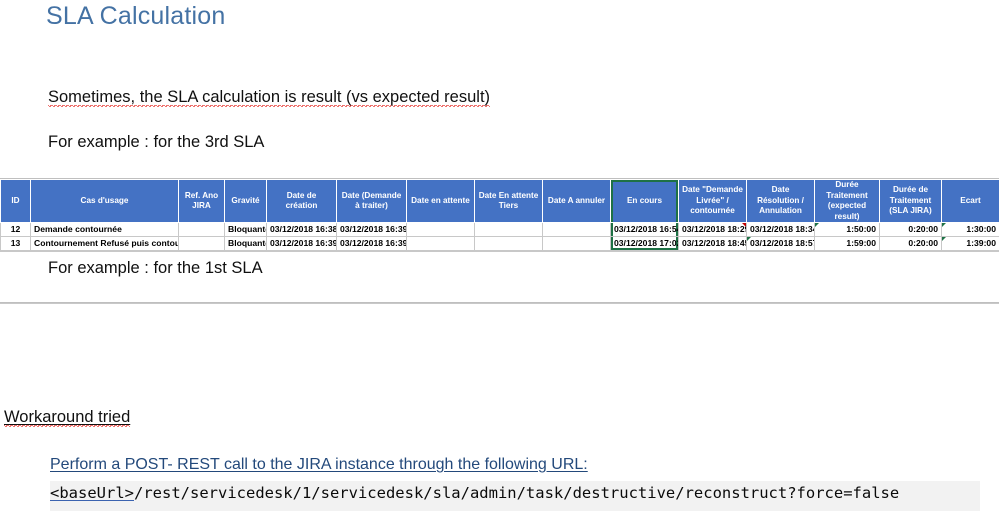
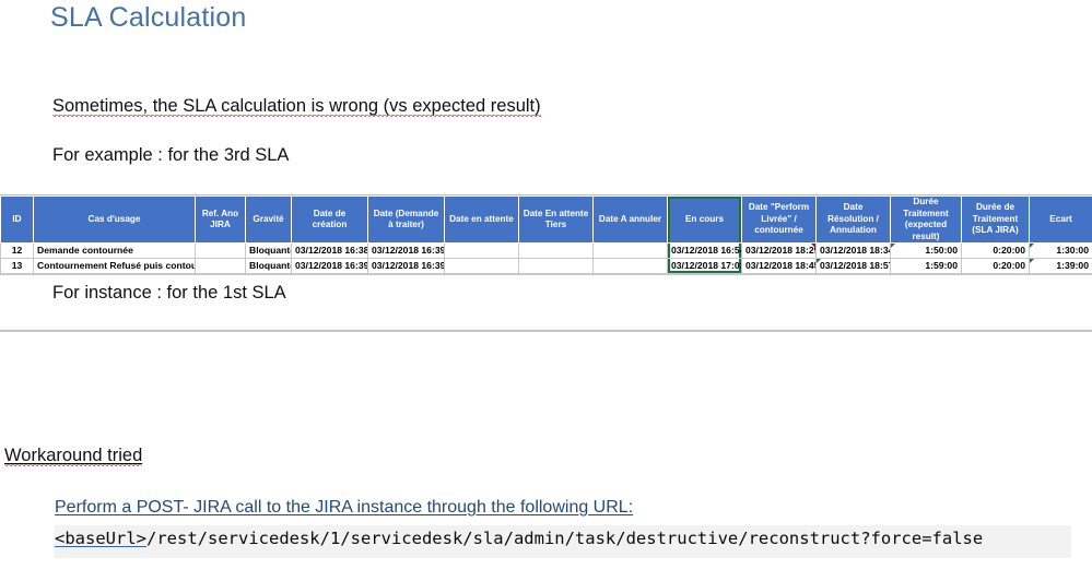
  SLA Calculation
- Sometimes, the SLA calculation is result (vs expected result)
+ Sometimes, the SLA calculation is wrong (vs expected result)
  For example : for the 3rd SLA
- ID	Cas d'usage	Ref. Ano JIRA	Gravité	Date de création	Date (Demande à traiter)	Date en attente	Date En attente Tiers	Date A annuler	En cours	Date "Demande Livrée" / contournée	Date Résolution / Annulation	Durée Traitement (expected result)	Durée de Traitement (SLA JIRA)	Ecart
+ ID	Cas d'usage	Ref. Ano JIRA	Gravité	Date de création	Date (Demande à traiter)	Date en attente	Date En attente Tiers	Date A annuler	En cours	Date "Perform Livrée" / contournée	Date Résolution / Annulation	Durée Traitement (expected result)	Durée de Traitement (SLA JIRA)	Ecart
  12	Demande contournée		Bloquant	03/12/2018 16:38	03/12/2018 16:39				03/12/2018 16:5	03/12/2018 18:2	03/12/2018 18:3	1:50:00	0:20:00	1:30:00
  13	Contournement Refusé puis contou		Bloquant	03/12/2018 16:39	03/12/2018 16:39				03/12/2018 17:0	03/12/2018 18:4	03/12/2018 18:5	1:59:00	0:20:00	1:39:00
- For example : for the 1st SLA
+ For instance : for the 1st SLA
  Workaround tried
- Perform a POST- REST call to the JIRA instance through the following URL:
+ Perform a POST- JIRA call to the JIRA instance through the following URL:
  <baseUrl>/rest/servicedesk/1/servicedesk/sla/admin/task/destructive/reconstruct?force=false
